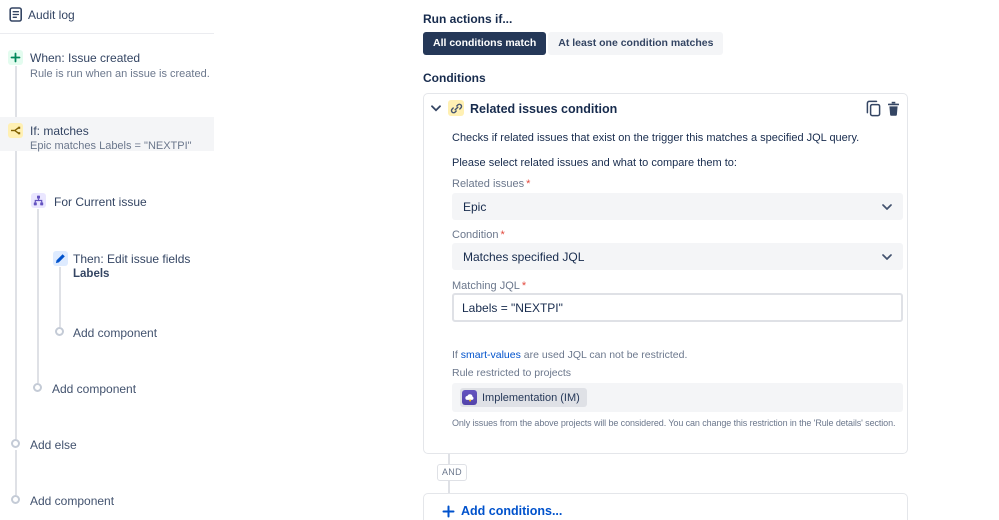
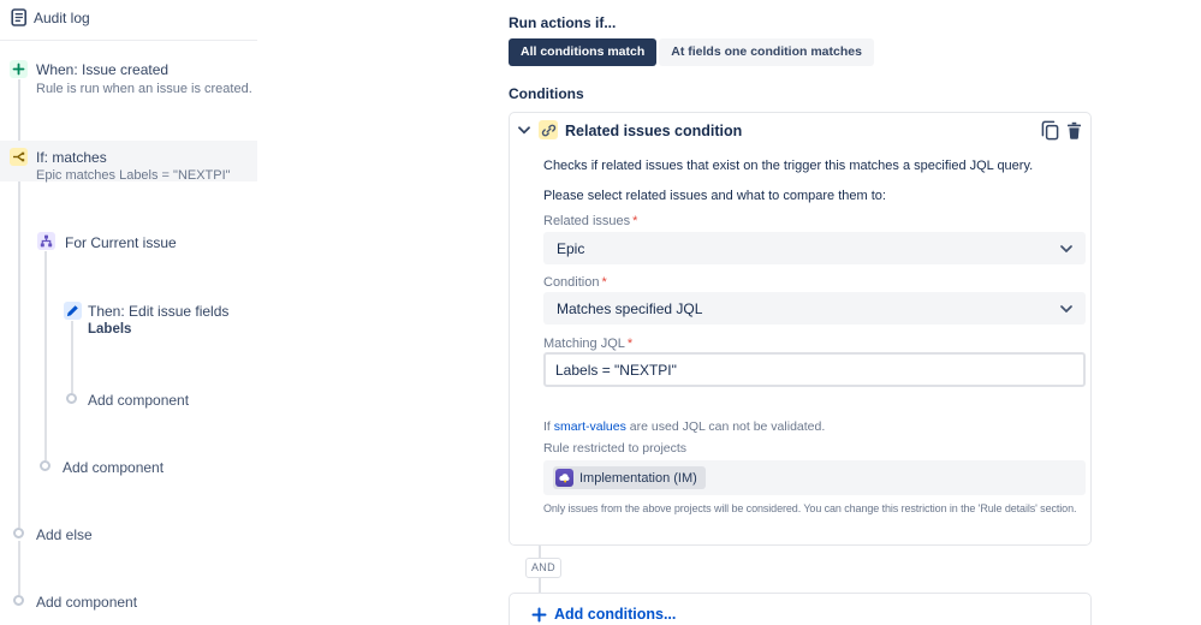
  Audit log
  When: Issue created
  Rule is run when an issue is created.
  If: matches
  Epic matches Labels = "NEXTPI"
  For Current issue
  Then: Edit issue fields
  Labels
  Add component
  Add component
  Add else
  Add component
  Run actions if...
- All conditions match At least one condition matches
+ All conditions match At fields one condition matches
  Conditions
  Related issues condition
  Checks if related issues that exist on the trigger this matches a specified JQL query.
  Please select related issues and what to compare them to:
  Related issues *
  Epic
  Condition *
  Matches specified JQL
  Matching JQL *
  Labels = "NEXTPI"
- If smart-values are used JQL can not be restricted.
+ If smart-values are used JQL can not be validated.
  Rule restricted to projects
  Implementation (IM)
  Only issues from the above projects will be considered. You can change this restriction in the 'Rule details' section.
  AND
  Add conditions...
